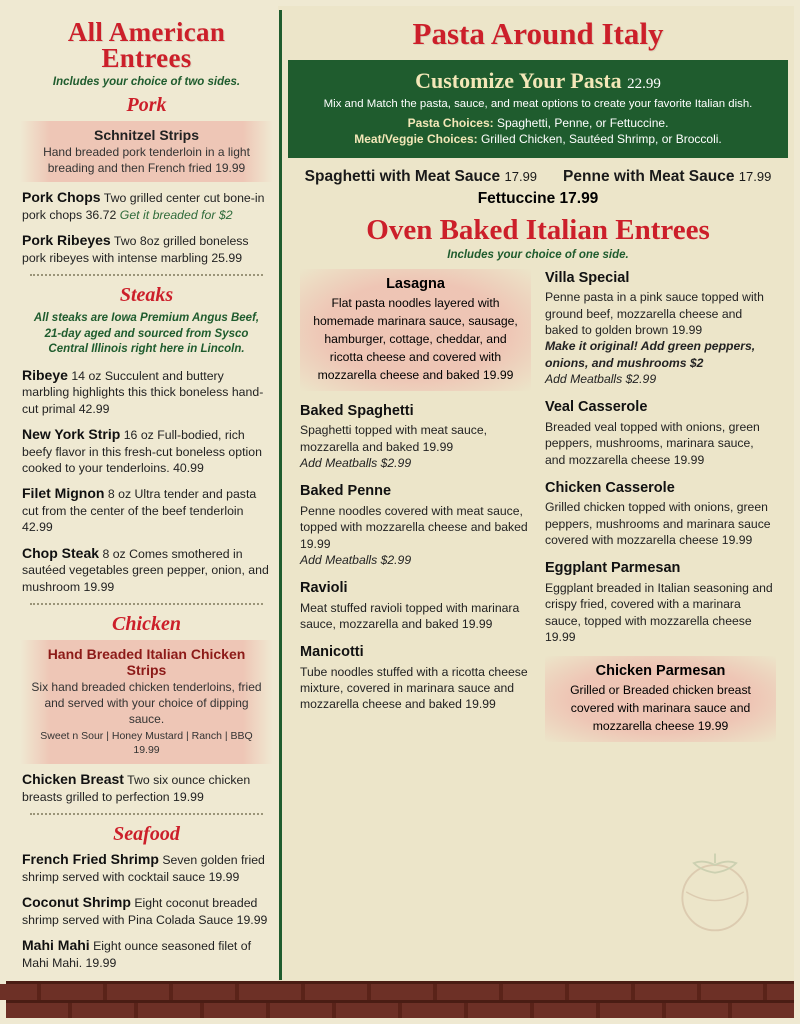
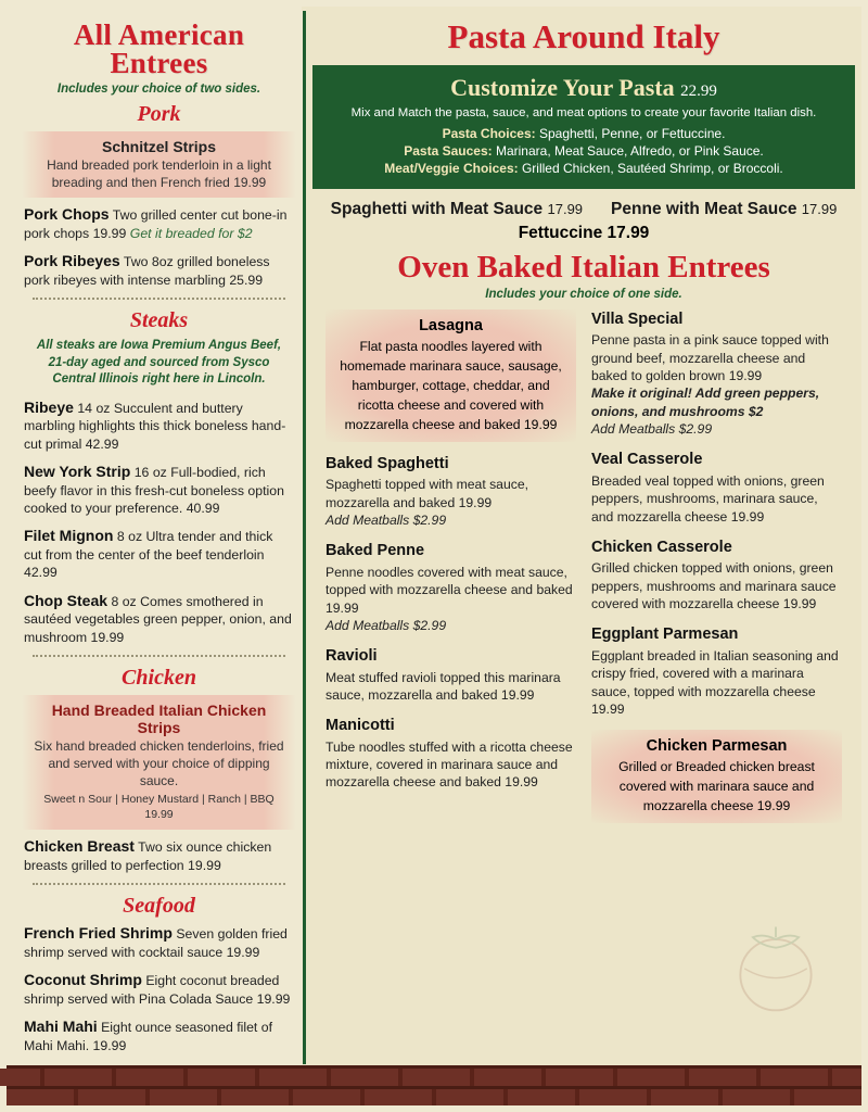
  All American
  Entrees
  Includes your choice of two sides.
  Pork
  Schnitzel Strips
  Hand breaded pork tenderloin in a light breading and then French fried 19.99
- Pork Chops Two grilled center cut bone-in pork chops 36.72 Get it breaded for $2
+ Pork Chops Two grilled center cut bone-in pork chops 19.99 Get it breaded for $2
  Pork Ribeyes Two 8oz grilled boneless pork ribeyes with intense marbling 25.99
  Steaks
  All steaks are Iowa Premium Angus Beef, 21-day aged and sourced from Sysco Central Illinois right here in Lincoln.
  Ribeye 14 oz Succulent and buttery marbling highlights this thick boneless hand-cut primal 42.99
- New York Strip 16 oz Full-bodied, rich beefy flavor in this fresh-cut boneless option cooked to your tenderloins. 40.99
+ New York Strip 16 oz Full-bodied, rich beefy flavor in this fresh-cut boneless option cooked to your preference. 40.99
- Filet Mignon 8 oz Ultra tender and pasta cut from the center of the beef tenderloin 42.99
+ Filet Mignon 8 oz Ultra tender and thick cut from the center of the beef tenderloin 42.99
  Chop Steak 8 oz Comes smothered in sautéed vegetables green pepper, onion, and mushroom 19.99
  Chicken
  Hand Breaded Italian Chicken Strips
  Six hand breaded chicken tenderloins, fried and served with your choice of dipping sauce.
  Sweet n Sour | Honey Mustard | Ranch | BBQ 19.99
  Chicken Breast Two six ounce chicken breasts grilled to perfection 19.99
  Seafood
  French Fried Shrimp Seven golden fried shrimp served with cocktail sauce 19.99
  Coconut Shrimp Eight coconut breaded shrimp served with Pina Colada Sauce 19.99
  Mahi Mahi Eight ounce seasoned filet of Mahi Mahi. 19.99
  Pasta Around Italy
  Customize Your Pasta 22.99
  Mix and Match the pasta, sauce, and meat options to create your favorite Italian dish.
  Pasta Choices: Spaghetti, Penne, or Fettuccine.
+ Pasta Sauces: Marinara, Meat Sauce, Alfredo, or Pink Sauce.
  Meat/Veggie Choices: Grilled Chicken, Sautéed Shrimp, or Broccoli.
  Spaghetti with Meat Sauce 17.99
  Penne with Meat Sauce 17.99
  Fettuccine 17.99
  Oven Baked Italian Entrees
  Includes your choice of one side.
  Lasagna
  Flat pasta noodles layered with homemade marinara sauce, sausage, hamburger, cottage, cheddar, and ricotta cheese and covered with mozzarella cheese and baked 19.99
  Baked Spaghetti
  Spaghetti topped with meat sauce, mozzarella and baked 19.99
  Add Meatballs $2.99
  Baked Penne
  Penne noodles covered with meat sauce, topped with mozzarella cheese and baked 19.99
  Add Meatballs $2.99
  Ravioli
- Meat stuffed ravioli topped with marinara sauce, mozzarella and baked 19.99
+ Meat stuffed ravioli topped this marinara sauce, mozzarella and baked 19.99
  Manicotti
  Tube noodles stuffed with a ricotta cheese mixture, covered in marinara sauce and mozzarella cheese and baked 19.99
  Villa Special
  Penne pasta in a pink sauce topped with ground beef, mozzarella cheese and baked to golden brown 19.99
  Make it original! Add green peppers, onions, and mushrooms $2
  Add Meatballs $2.99
  Veal Casserole
  Breaded veal topped with onions, green peppers, mushrooms, marinara sauce, and mozzarella cheese 19.99
  Chicken Casserole
  Grilled chicken topped with onions, green peppers, mushrooms and marinara sauce covered with mozzarella cheese 19.99
  Eggplant Parmesan
  Eggplant breaded in Italian seasoning and crispy fried, covered with a marinara sauce, topped with mozzarella cheese 19.99
  Chicken Parmesan
  Grilled or Breaded chicken breast covered with marinara sauce and mozzarella cheese 19.99
